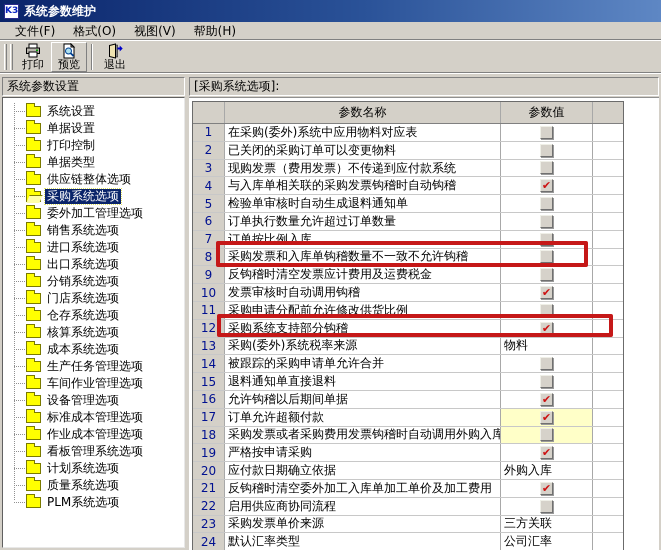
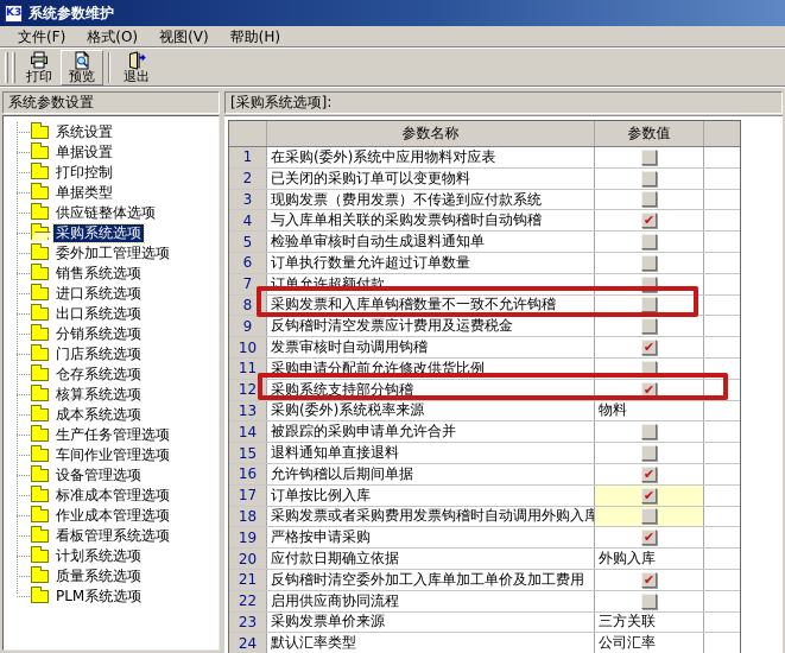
  K3
  系统参数维护
  文件(F)
  格式(O)
  视图(V)
  帮助(H)
  打印
  预览
  退出
  系统参数设置
  系统设置
  单据设置
  打印控制
  单据类型
  供应链整体选项
  采购系统选项
  委外加工管理选项
  销售系统选项
  进口系统选项
  出口系统选项
  分销系统选项
  门店系统选项
  仓存系统选项
  核算系统选项
  成本系统选项
  生产任务管理选项
  车间作业管理选项
  设备管理选项
  标准成本管理选项
  作业成本管理选项
  看板管理系统选项
  计划系统选项
  质量系统选项
  PLM系统选项
  [采购系统选项]:
  参数名称
  参数值
  1
  在采购(委外)系统中应用物料对应表
  2
  已关闭的采购订单可以变更物料
  3
  现购发票（费用发票）不传递到应付款系统
  4
  与入库单相关联的采购发票钩稽时自动钩稽
  5
  检验单审核时自动生成退料通知单
  6
  订单执行数量允许超过订单数量
  7
- 订单按比例入库
+ 订单允许超额付款
  8
  采购发票和入库单钩稽数量不一致不允许钩稽
  9
  反钩稽时清空发票应计费用及运费税金
  10
  发票审核时自动调用钩稽
  11
  采购申请分配前允许修改供货比例
  12
  采购系统支持部分钩稽
  13
  采购(委外)系统税率来源
  物料
  14
  被跟踪的采购申请单允许合并
  15
  退料通知单直接退料
  16
  允许钩稽以后期间单据
  17
- 订单允许超额付款
+ 订单按比例入库
  18
  采购发票或者采购费用发票钩稽时自动调用外购入库
  19
  严格按申请采购
  20
  应付款日期确立依据
  外购入库
  21
  反钩稽时清空委外加工入库单加工单价及加工费用
  22
  启用供应商协同流程
  23
  采购发票单价来源
  三方关联
  24
  默认汇率类型
  公司汇率
